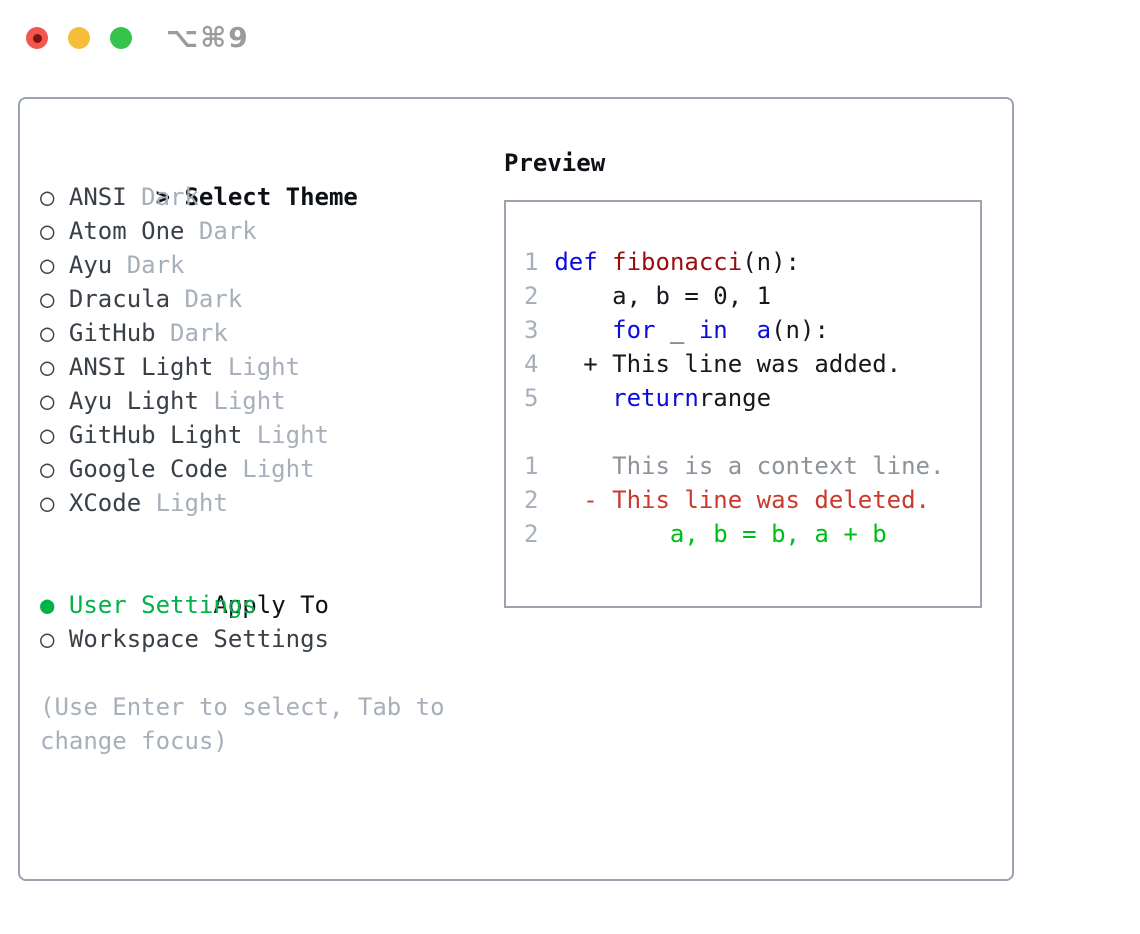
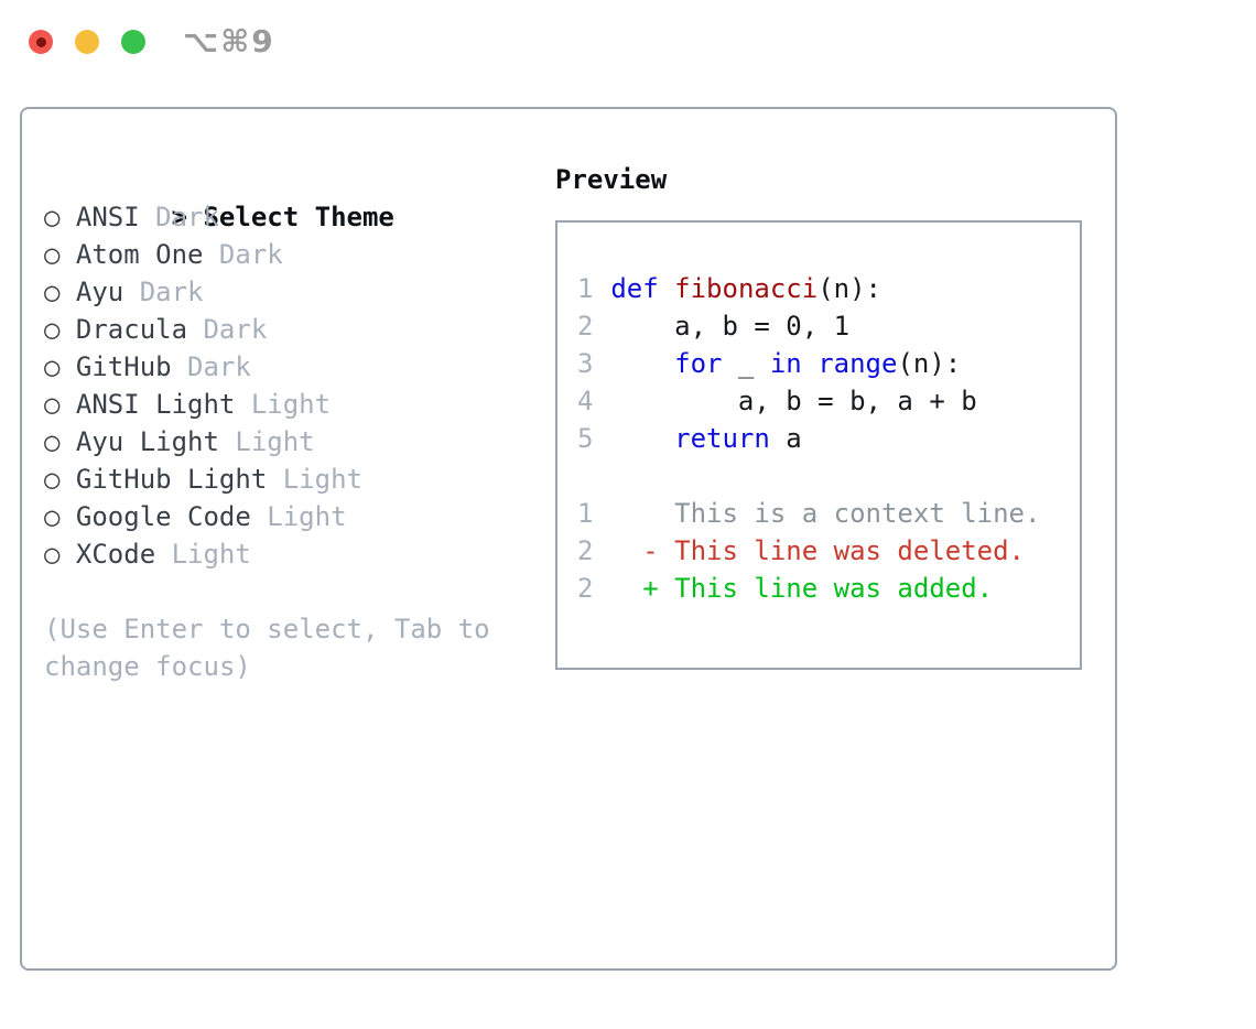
  ⌥⌘9
  > Select Theme
  ○ ANSI Dark
  ○ Atom One Dark
  ○ Ayu Dark
  ○ Dracula Dark
  ○ GitHub Dark
  ○ ANSI Light Light
  ○ Ayu Light Light
  ○ GitHub Light Light
  ○ Google Code Light
  ○ XCode Light
- Apply To
- ● User Settings
- ○ Workspace Settings
  (Use Enter to select, Tab to change focus)
  Preview
  1 def fibonacci(n):
  2 a, b = 0, 1
- 3 for _ in a(n):
+ 3 for _ in range(n):
- 4 + This line was added.
+ 4 a, b = b, a + b
- 5 returnrange
+ 5 return a
  1 This is a context line.
  2 - This line was deleted.
- 2 a, b = b, a + b
+ 2 + This line was added.
